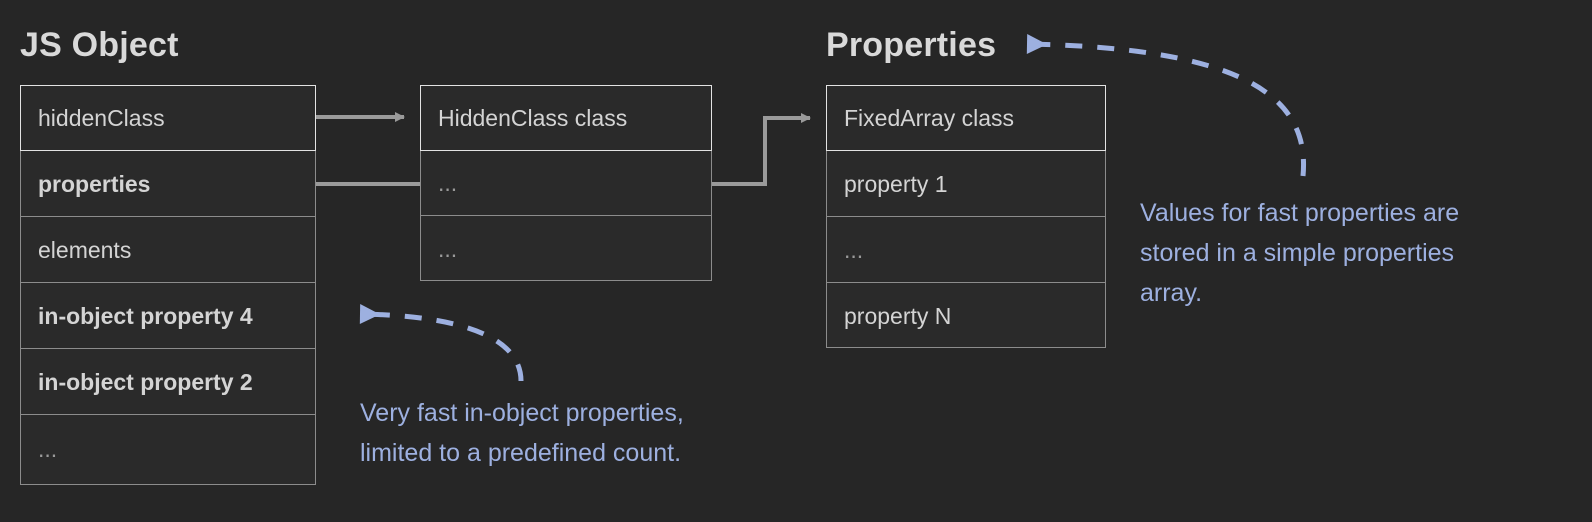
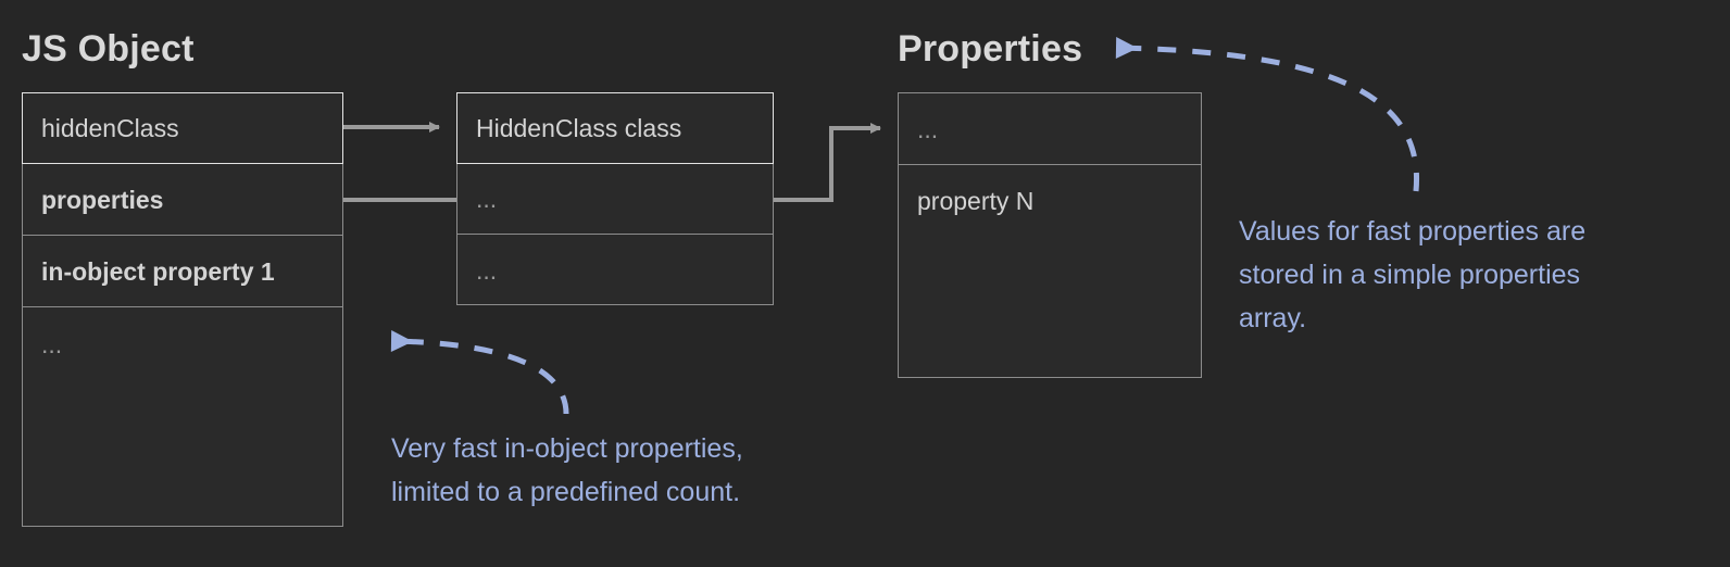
  JS Object
  hiddenClass
  properties
- elements
- in-object property 4
+ in-object property 1
- in-object property 2
  ...
  HiddenClass class
  ...
  ...
  Properties
- FixedArray class
- property 1
  ...
  property N
  Very fast in-object properties,
  limited to a predefined count.
  Values for fast properties are
  stored in a simple properties
  array.
